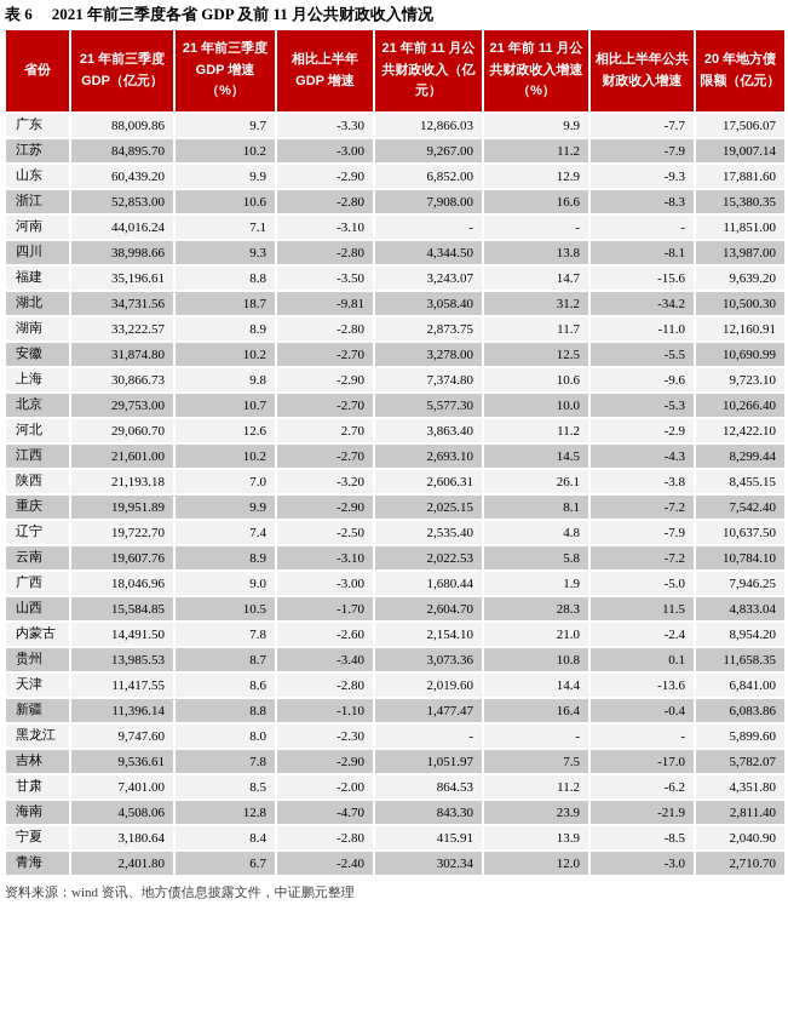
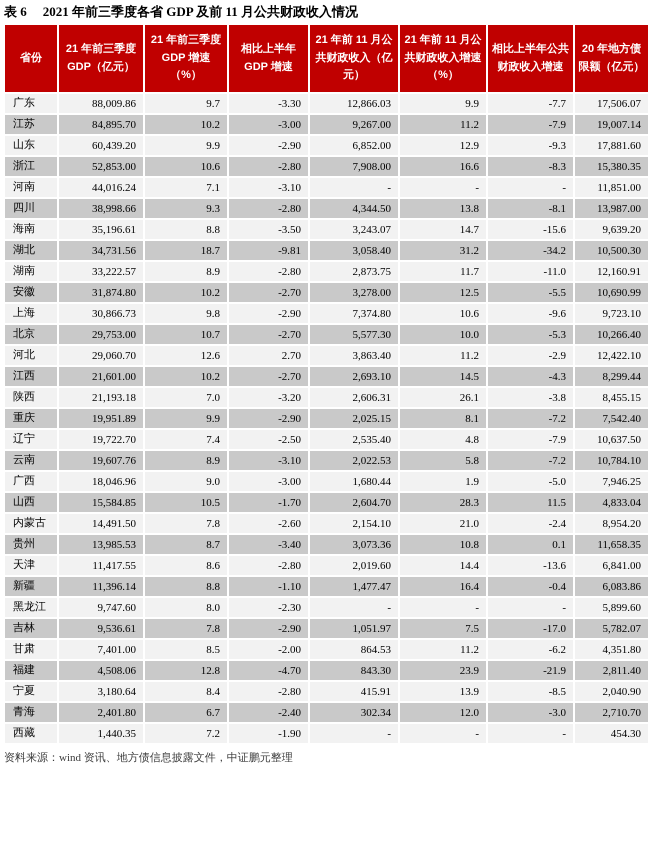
  表 6 2021 年前三季度各省 GDP 及前 11 月公共财政收入情况
  省份	21 年前三季度 GDP（亿元）	21 年前三季度 GDP 增速（%）	相比上半年 GDP 增速	21 年前 11 月公共财政收入（亿元）	21 年前 11 月公共财政收入增速（%）	相比上半年公共财政收入增速	20 年地方债限额（亿元）
  广东	88,009.86	9.7	-3.30	12,866.03	9.9	-7.7	17,506.07
  江苏	84,895.70	10.2	-3.00	9,267.00	11.2	-7.9	19,007.14
  山东	60,439.20	9.9	-2.90	6,852.00	12.9	-9.3	17,881.60
  浙江	52,853.00	10.6	-2.80	7,908.00	16.6	-8.3	15,380.35
  河南	44,016.24	7.1	-3.10	-	-	-	11,851.00
  四川	38,998.66	9.3	-2.80	4,344.50	13.8	-8.1	13,987.00
- 福建	35,196.61	8.8	-3.50	3,243.07	14.7	-15.6	9,639.20
+ 海南	35,196.61	8.8	-3.50	3,243.07	14.7	-15.6	9,639.20
  湖北	34,731.56	18.7	-9.81	3,058.40	31.2	-34.2	10,500.30
  湖南	33,222.57	8.9	-2.80	2,873.75	11.7	-11.0	12,160.91
  安徽	31,874.80	10.2	-2.70	3,278.00	12.5	-5.5	10,690.99
  上海	30,866.73	9.8	-2.90	7,374.80	10.6	-9.6	9,723.10
  北京	29,753.00	10.7	-2.70	5,577.30	10.0	-5.3	10,266.40
  河北	29,060.70	12.6	2.70	3,863.40	11.2	-2.9	12,422.10
  江西	21,601.00	10.2	-2.70	2,693.10	14.5	-4.3	8,299.44
  陕西	21,193.18	7.0	-3.20	2,606.31	26.1	-3.8	8,455.15
  重庆	19,951.89	9.9	-2.90	2,025.15	8.1	-7.2	7,542.40
  辽宁	19,722.70	7.4	-2.50	2,535.40	4.8	-7.9	10,637.50
  云南	19,607.76	8.9	-3.10	2,022.53	5.8	-7.2	10,784.10
  广西	18,046.96	9.0	-3.00	1,680.44	1.9	-5.0	7,946.25
  山西	15,584.85	10.5	-1.70	2,604.70	28.3	11.5	4,833.04
  内蒙古	14,491.50	7.8	-2.60	2,154.10	21.0	-2.4	8,954.20
  贵州	13,985.53	8.7	-3.40	3,073.36	10.8	0.1	11,658.35
  天津	11,417.55	8.6	-2.80	2,019.60	14.4	-13.6	6,841.00
  新疆	11,396.14	8.8	-1.10	1,477.47	16.4	-0.4	6,083.86
  黑龙江	9,747.60	8.0	-2.30	-	-	-	5,899.60
  吉林	9,536.61	7.8	-2.90	1,051.97	7.5	-17.0	5,782.07
  甘肃	7,401.00	8.5	-2.00	864.53	11.2	-6.2	4,351.80
- 海南	4,508.06	12.8	-4.70	843.30	23.9	-21.9	2,811.40
+ 福建	4,508.06	12.8	-4.70	843.30	23.9	-21.9	2,811.40
  宁夏	3,180.64	8.4	-2.80	415.91	13.9	-8.5	2,040.90
  青海	2,401.80	6.7	-2.40	302.34	12.0	-3.0	2,710.70
+ 西藏	1,440.35	7.2	-1.90	-	-	-	454.30
  资料来源：wind 资讯、地方债信息披露文件，中证鹏元整理
